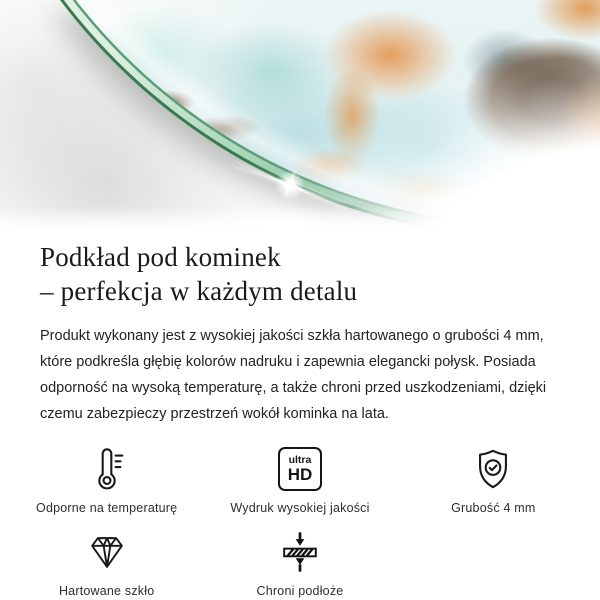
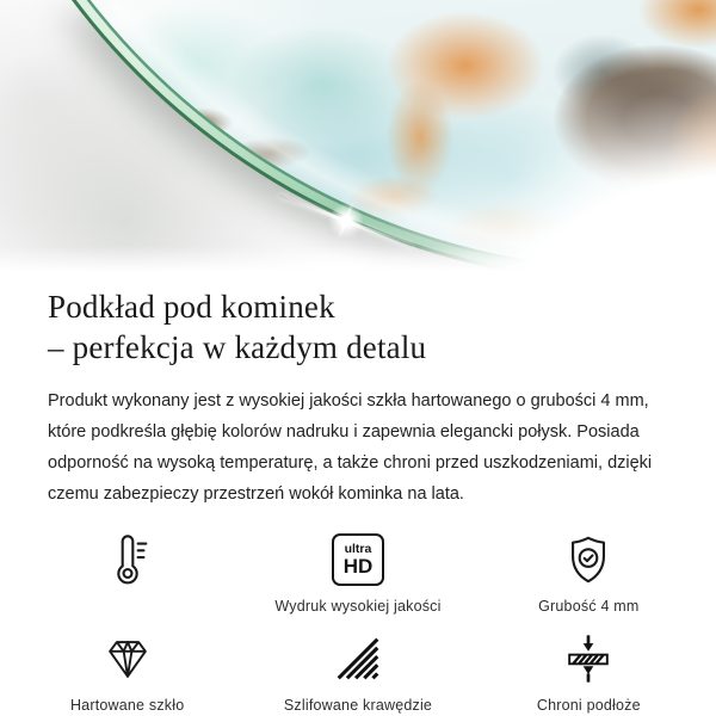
  Podkład pod kominek
  – perfekcja w każdym detalu
  Produkt wykonany jest z wysokiej jakości szkła hartowanego o grubości 4 mm, które podkreśla głębię kolorów nadruku i zapewnia elegancki połysk. Posiada odporność na wysoką temperaturę, a także chroni przed uszkodzeniami, dzięki czemu zabezpieczy przestrzeń wokół kominka na lata.
- Odporne na temperaturę
  ultra
  HD
  Wydruk wysokiej jakości
  Grubość 4 mm
  Hartowane szkło
+ Szlifowane krawędzie
  Chroni podłoże
